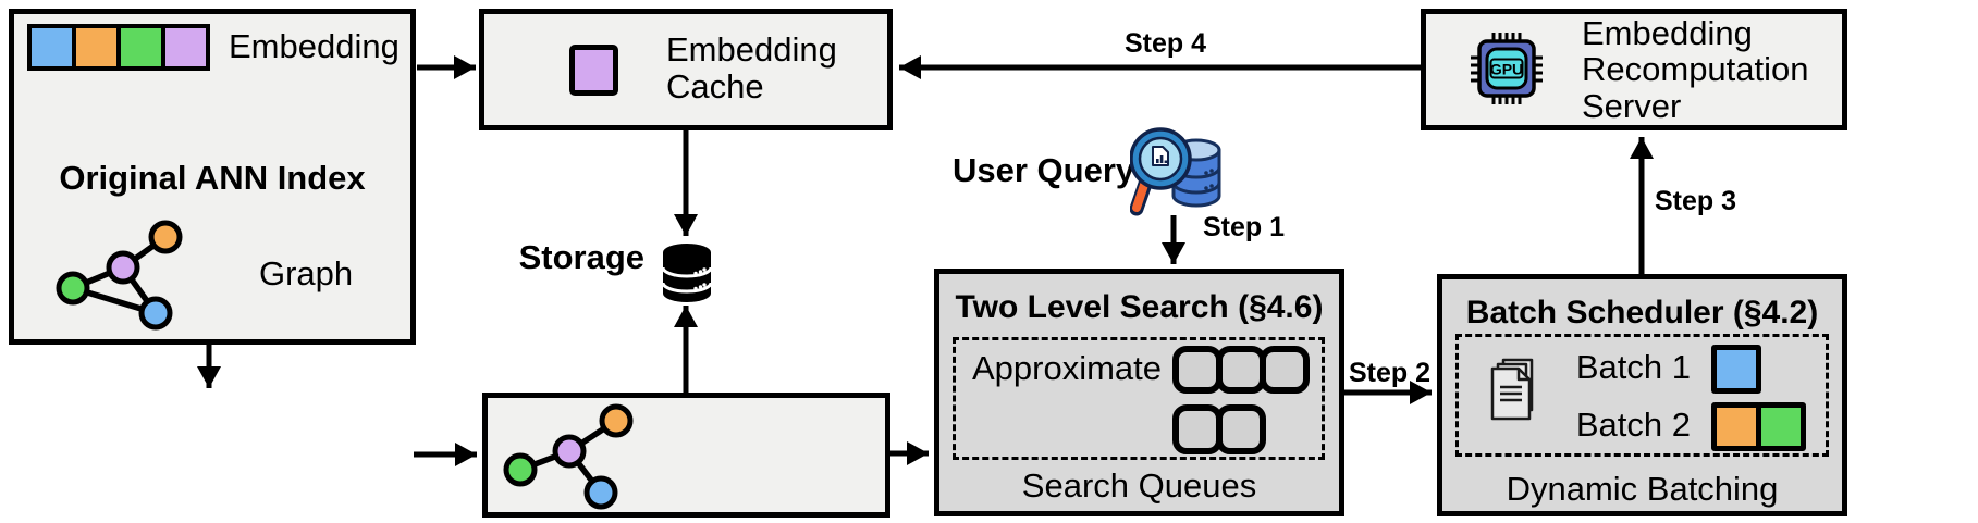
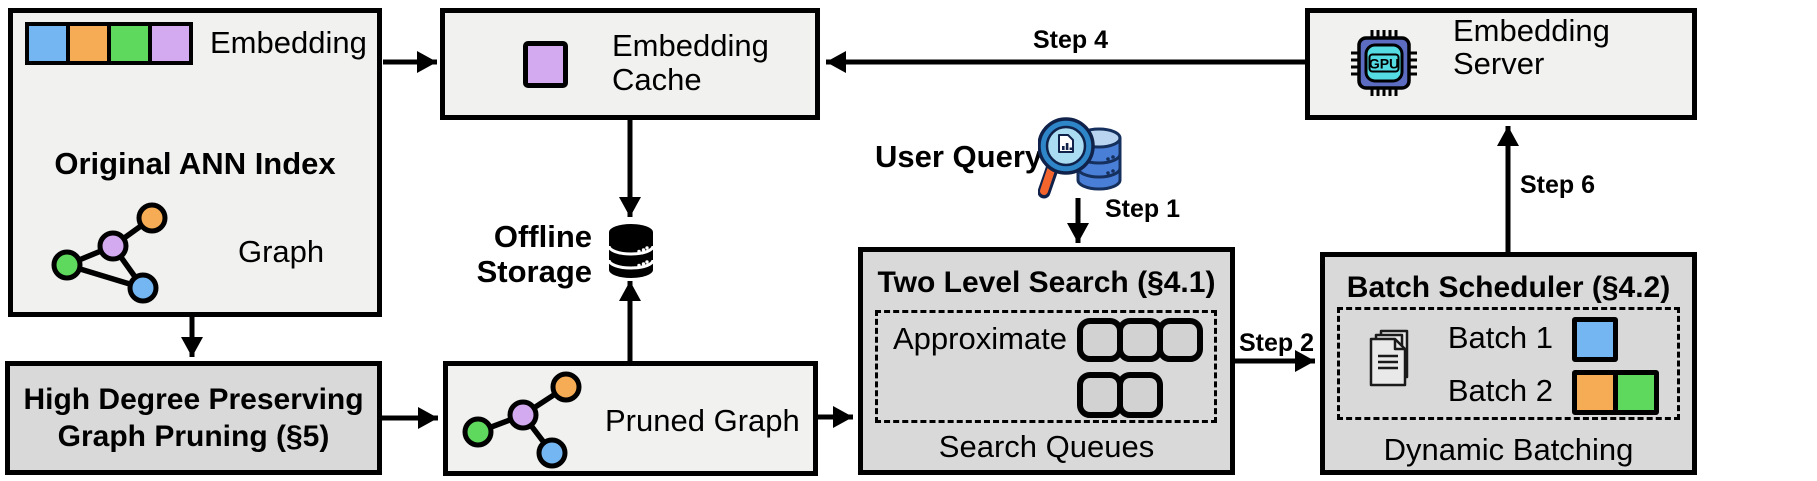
  Embedding
  Original ANN Index
  Graph
  Embedding
  Cache
  GPU
  Embedding
- Recomputation
  Server
+ Offline
  Storage
+ High Degree Preserving
+ Graph Pruning (§5)
+ Pruned Graph
  User Query
- Two Level Search (§4.6)
+ Two Level Search (§4.1)
  Approximate
  Search Queues
  Batch Scheduler (§4.2)
  Batch 1
  Batch 2
  Dynamic Batching
  Step 1
  Step 2
- Step 3
+ Step 6
  Step 4
